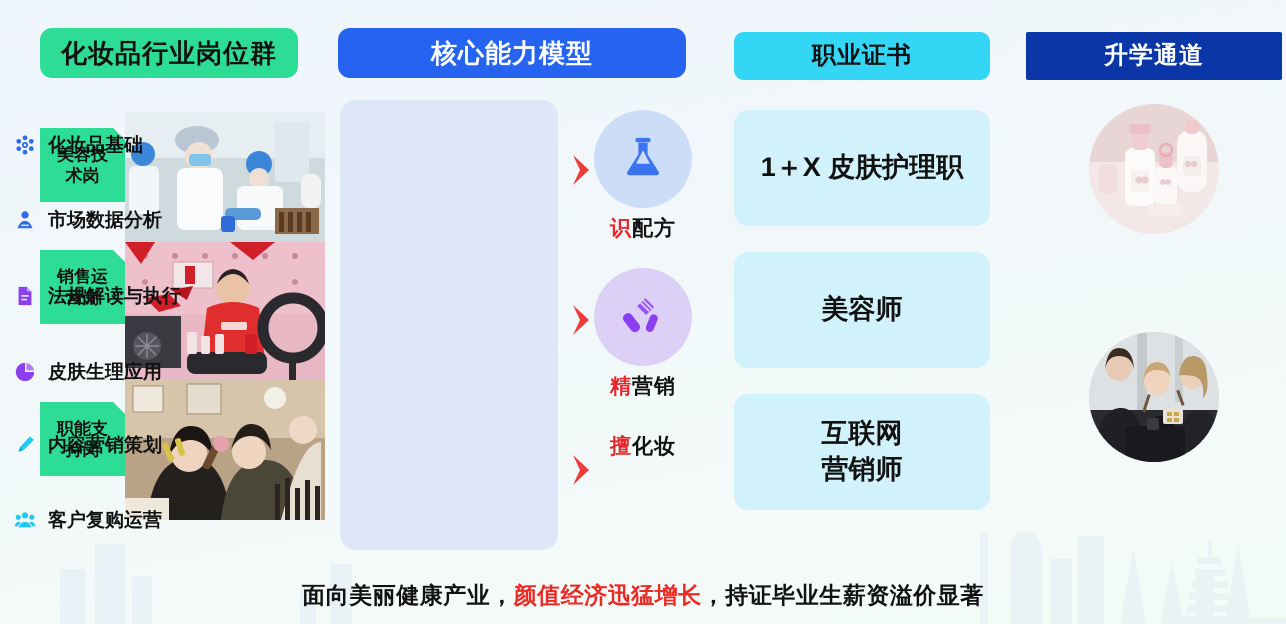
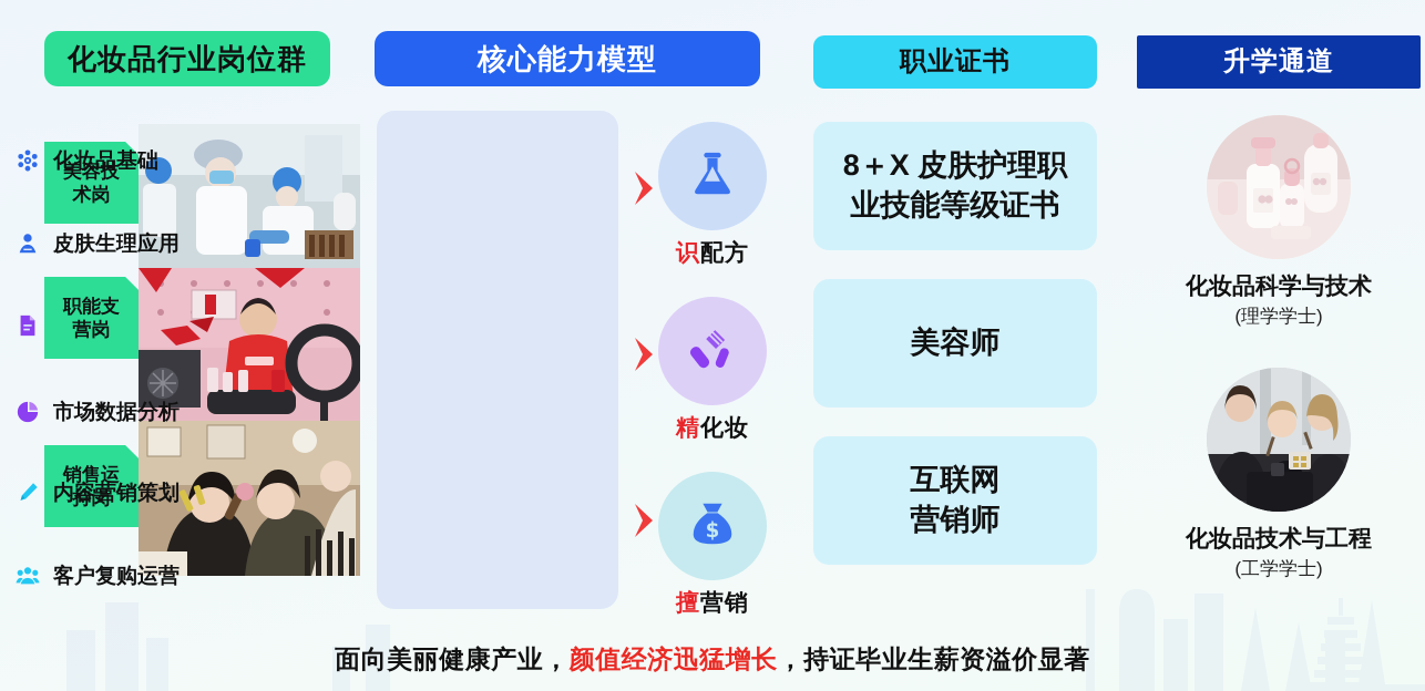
  化妆品行业岗位群
  核心能力模型
  职业证书
  升学通道
  美容技
  术岗
- 销售运
+ 职能支
  营岗
- 职能支
+ 销售运
  持岗
  化妆品基础
- 市场数据分析
+ 皮肤生理应用
- 法规解读与执行
- 皮肤生理应用
+ 市场数据分析
  内容营销策划
  客户复购运营
  识配方
- 精营销
+ 精化妆
+ $
- 擅化妆
+ 擅营销
- 1＋X 皮肤护理职
+ 8＋X 皮肤护理职
+ 业技能等级证书
  美容师
  互联网
  营销师
+ 化妆品科学与技术
+ (理学学士)
+ 化妆品技术与工程
+ (工学学士)
  面向美丽健康产业，颜值经济迅猛增长，持证毕业生薪资溢价显著
